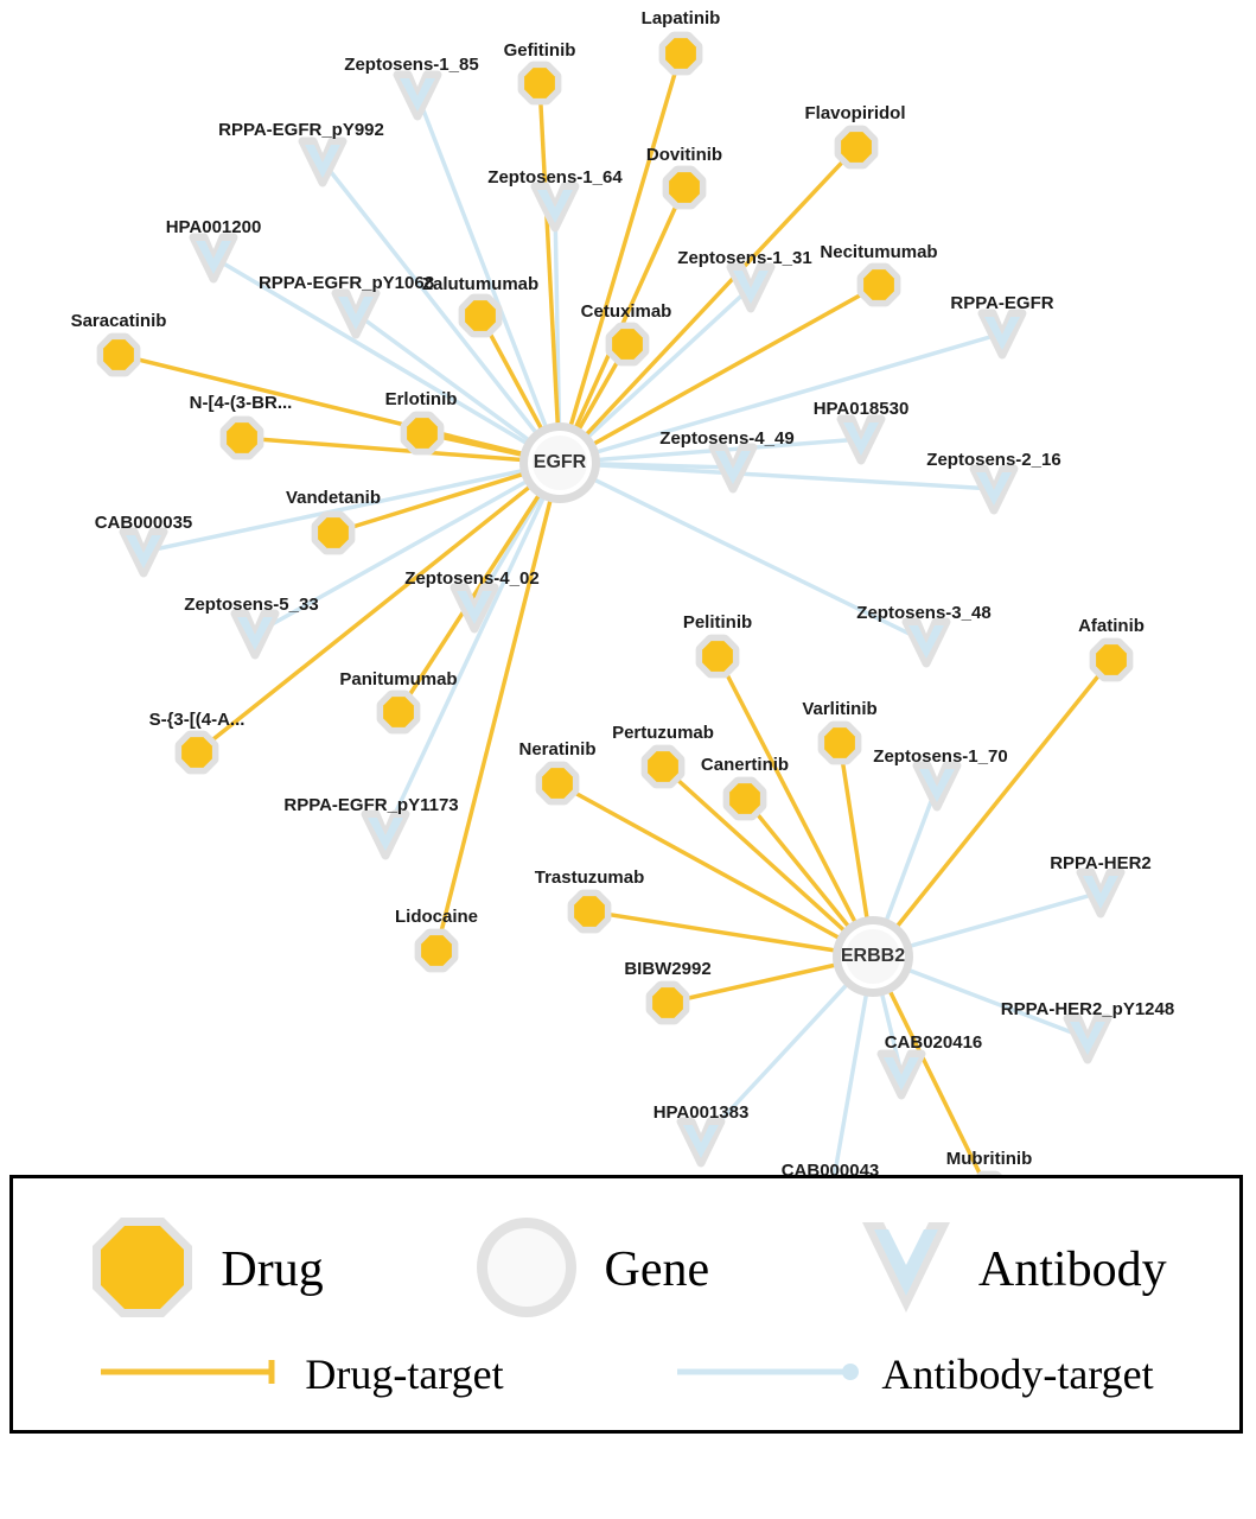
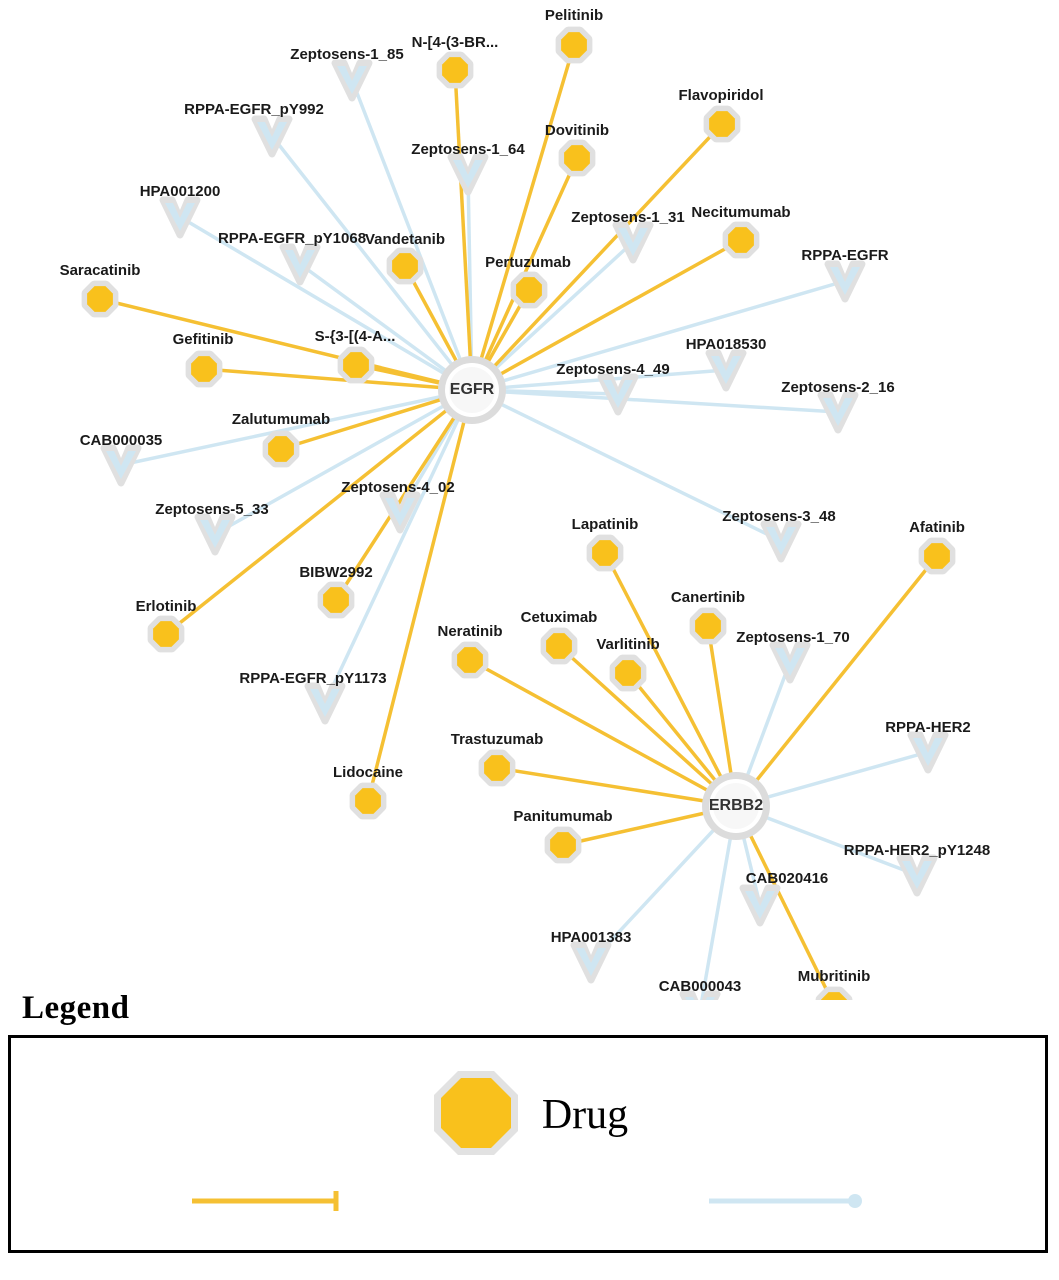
  Zeptosens-1_85
  RPPA-EGFR_pY992
  Zeptosens-1_64
  HPA001200
  Zeptosens-1_31
  RPPA-EGFR_pY1068
  RPPA-EGFR
  HPA018530
  Zeptosens-4_49
  Zeptosens-2_16
  CAB000035
  Zeptosens-4_02
  Zeptosens-5_33
  Zeptosens-3_48
  Zeptosens-1_70
  RPPA-EGFR_pY1173
  RPPA-HER2
  RPPA-HER2_pY1248
  CAB020416
  HPA001383
  CAB000043
- Lapatinib
+ Pelitinib
- Gefitinib
+ N-[4-(3-BR...
  Flavopiridol
  Dovitinib
  Necitumumab
- Zalutumumab
+ Vandetanib
- Cetuximab
+ Pertuzumab
  Saracatinib
- N-[4-(3-BR...
+ Gefitinib
- Erlotinib
+ S-{3-[(4-A...
- Vandetanib
+ Zalutumumab
- Pelitinib
+ Lapatinib
  Afatinib
- Varlitinib
+ Canertinib
- Panitumumab
+ BIBW2992
- S-{3-[(4-A...
+ Erlotinib
- Pertuzumab
+ Cetuximab
  Neratinib
- Canertinib
+ Varlitinib
  Trastuzumab
  Lidocaine
- BIBW2992
+ Panitumumab
  Mubritinib
  EGFR
  ERBB2
+ Legend
  Drug
- Gene
- Antibody
- Drug-target
- Antibody-target
